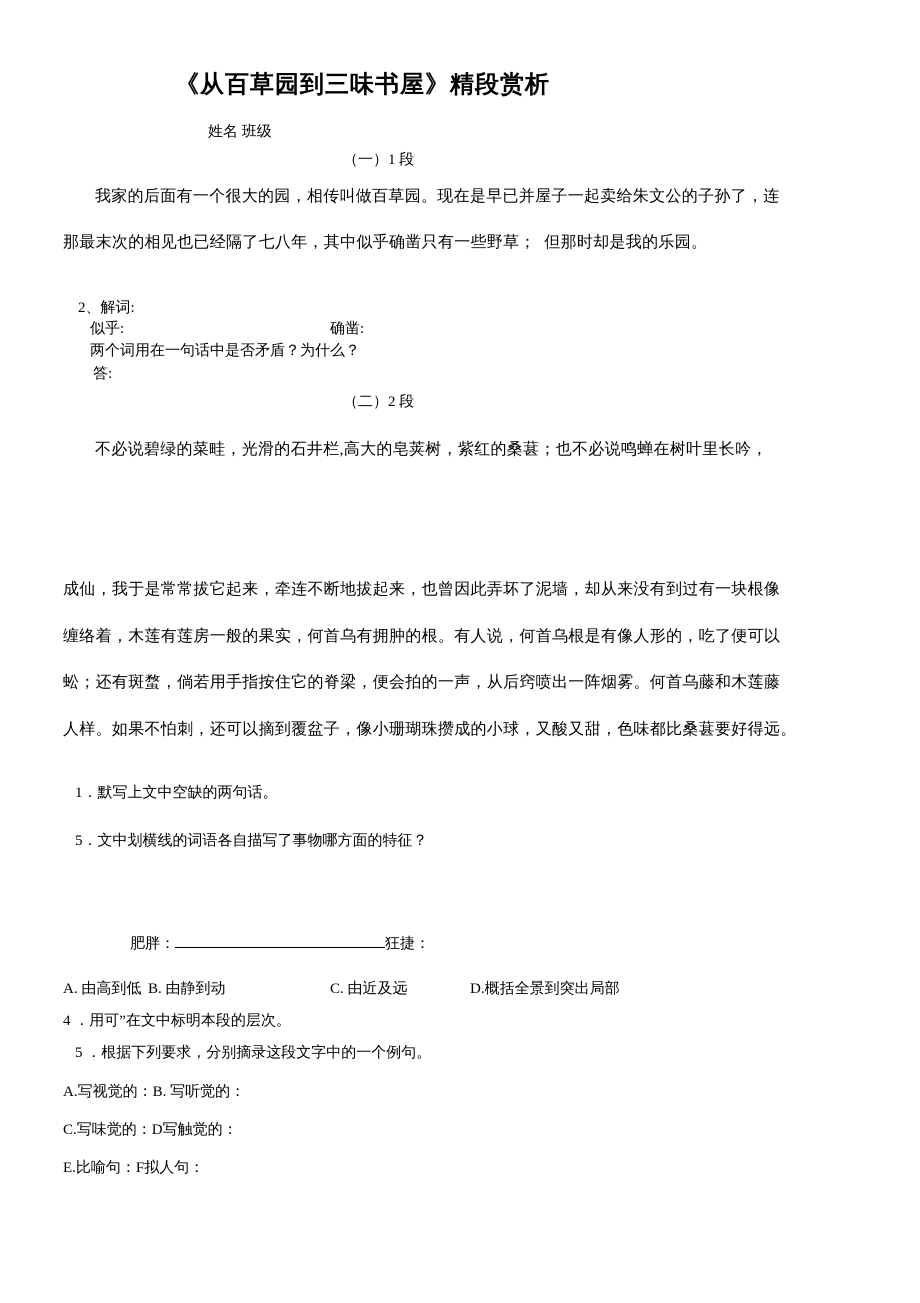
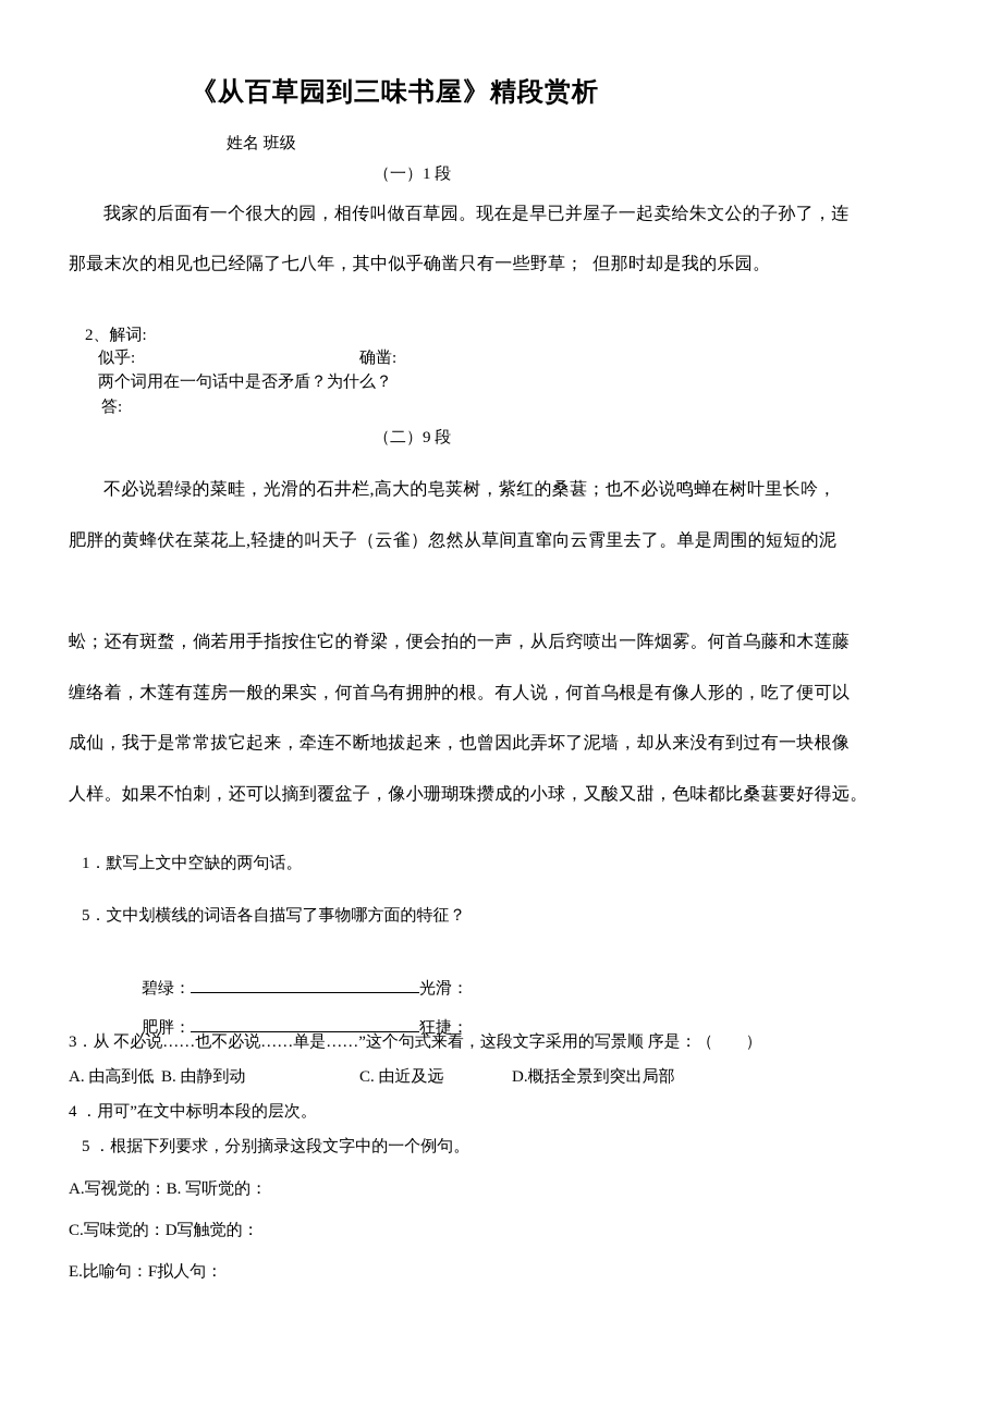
  《从百草园到三味书屋》精段赏析
  姓名 班级
  （一）1 段
  我家的后面有一个很大的园，相传叫做百草园。现在是早已并屋子一起卖给朱文公的子孙了，连
  那最末次的相见也已经隔了七八年，其中似乎确凿只有一些野草； 但那时却是我的乐园。
  2、解词:
  似乎:
  确凿:
  两个词用在一句话中是否矛盾？为什么？
  答:
- （二）2 段
+ （二）9 段
  不必说碧绿的菜畦，光滑的石井栏,高大的皂荚树，紫红的桑葚；也不必说鸣蝉在树叶里长吟，
+ 肥胖的黄蜂伏在菜花上,轻捷的叫天子（云雀）忽然从草间直窜向云霄里去了。单是周围的短短的泥
- 成仙，我于是常常拔它起来，牵连不断地拔起来，也曾因此弄坏了泥墙，却从来没有到过有一块根像
+ 蚣；还有斑蝥，倘若用手指按住它的脊梁，便会拍的一声，从后窍喷出一阵烟雾。何首乌藤和木莲藤
  缠络着，木莲有莲房一般的果实，何首乌有拥肿的根。有人说，何首乌根是有像人形的，吃了便可以
- 蚣；还有斑蝥，倘若用手指按住它的脊梁，便会拍的一声，从后窍喷出一阵烟雾。何首乌藤和木莲藤
+ 成仙，我于是常常拔它起来，牵连不断地拔起来，也曾因此弄坏了泥墙，却从来没有到过有一块根像
  人样。如果不怕刺，还可以摘到覆盆子，像小珊瑚珠攒成的小球，又酸又甜，色味都比桑葚要好得远。
  1．默写上文中空缺的两句话。
  5．文中划横线的词语各自描写了事物哪方面的特征？
+ 碧绿： 光滑：
  肥胖： 狂捷：
+ 3．从 不必说……也不必说……单是……”这个句式来看，这段文字采用的写景顺 序是：（ ）
  A. 由高到低
  B. 由静到动
  C. 由近及远
  D.概括全景到突出局部
  4 ．用可”在文中标明本段的层次。
  5 ．根据下列要求，分别摘录这段文字中的一个例句。
  A.写视觉的：B. 写听觉的：
  C.写味觉的：D写触觉的：
  E.比喻句：F拟人句：
